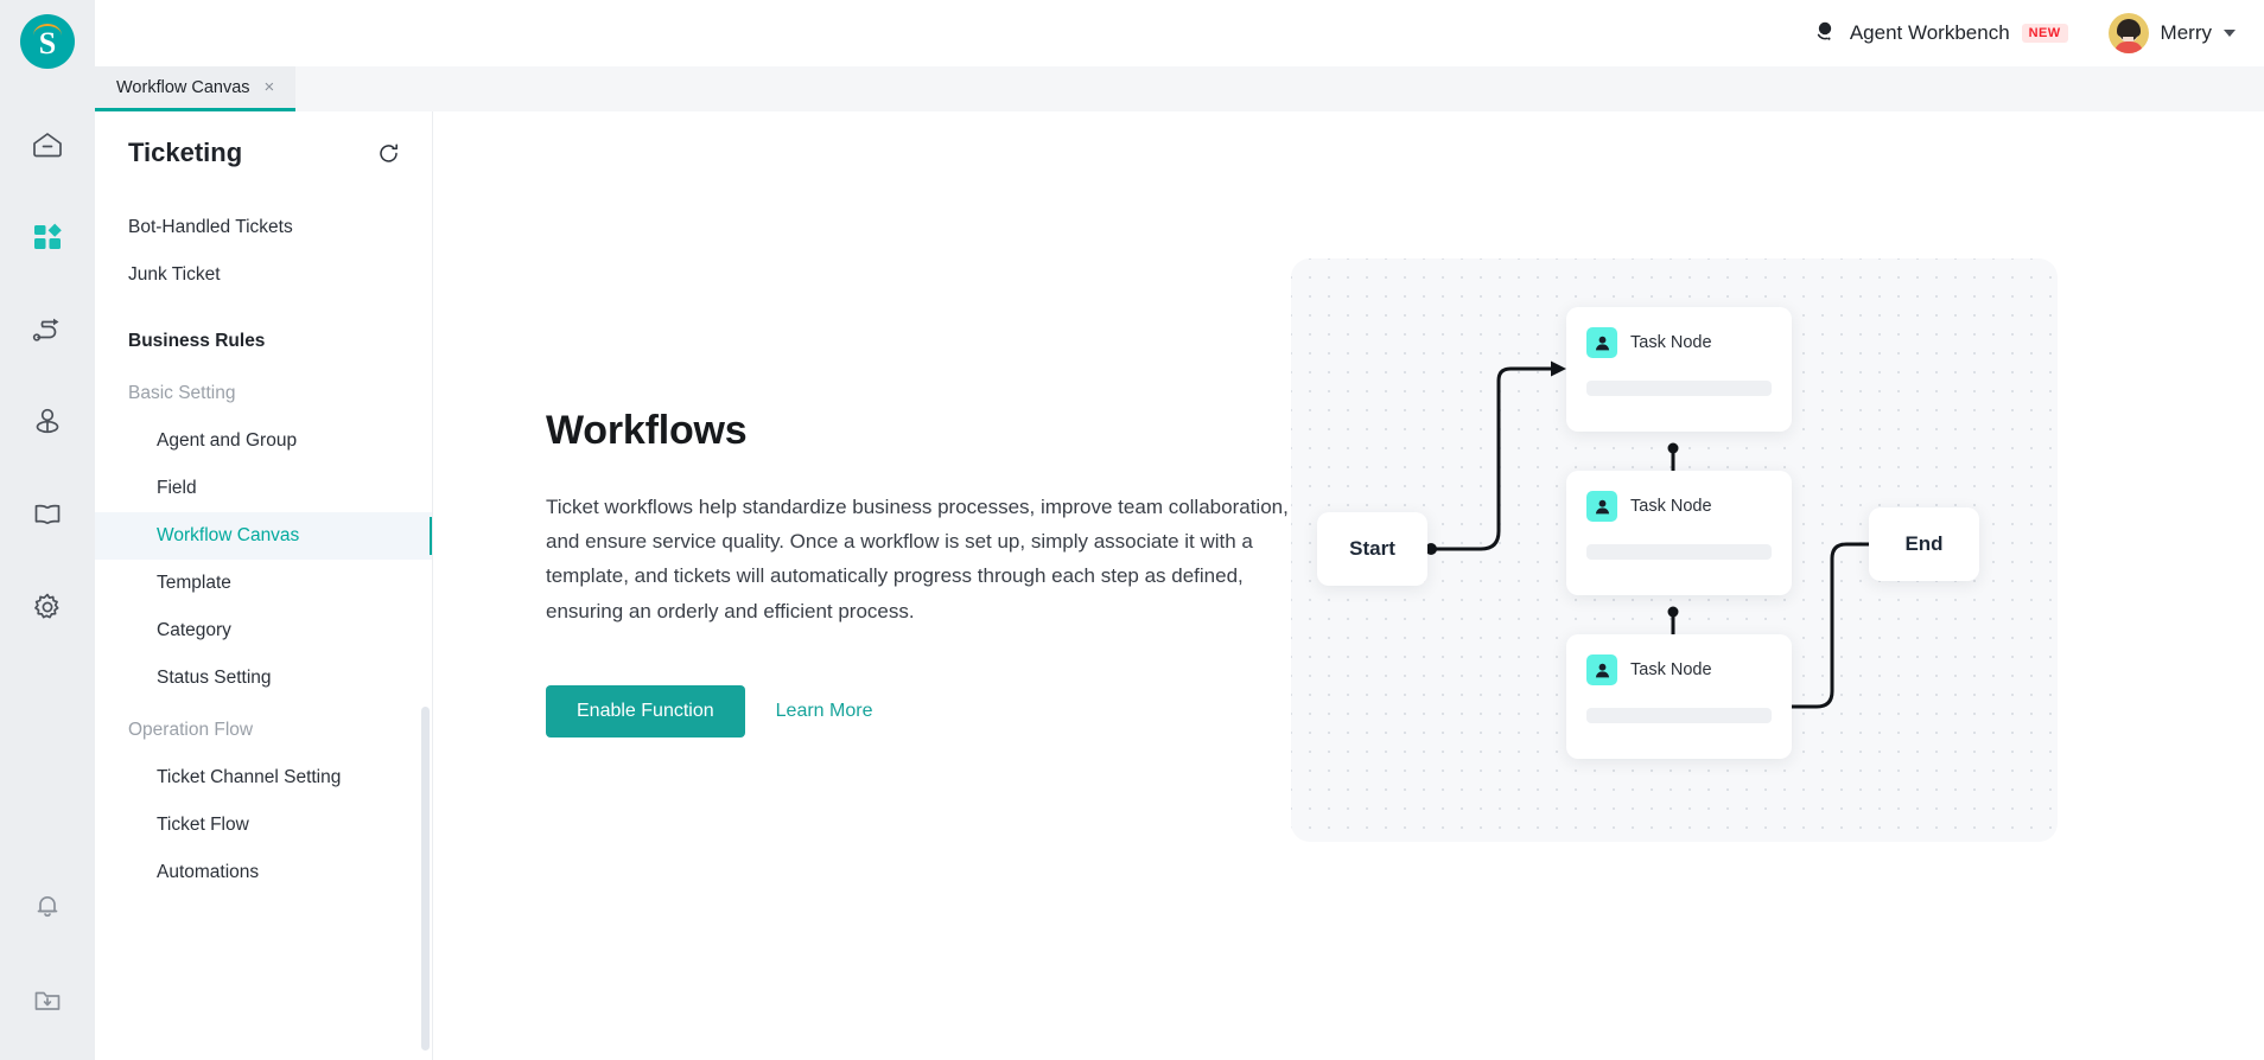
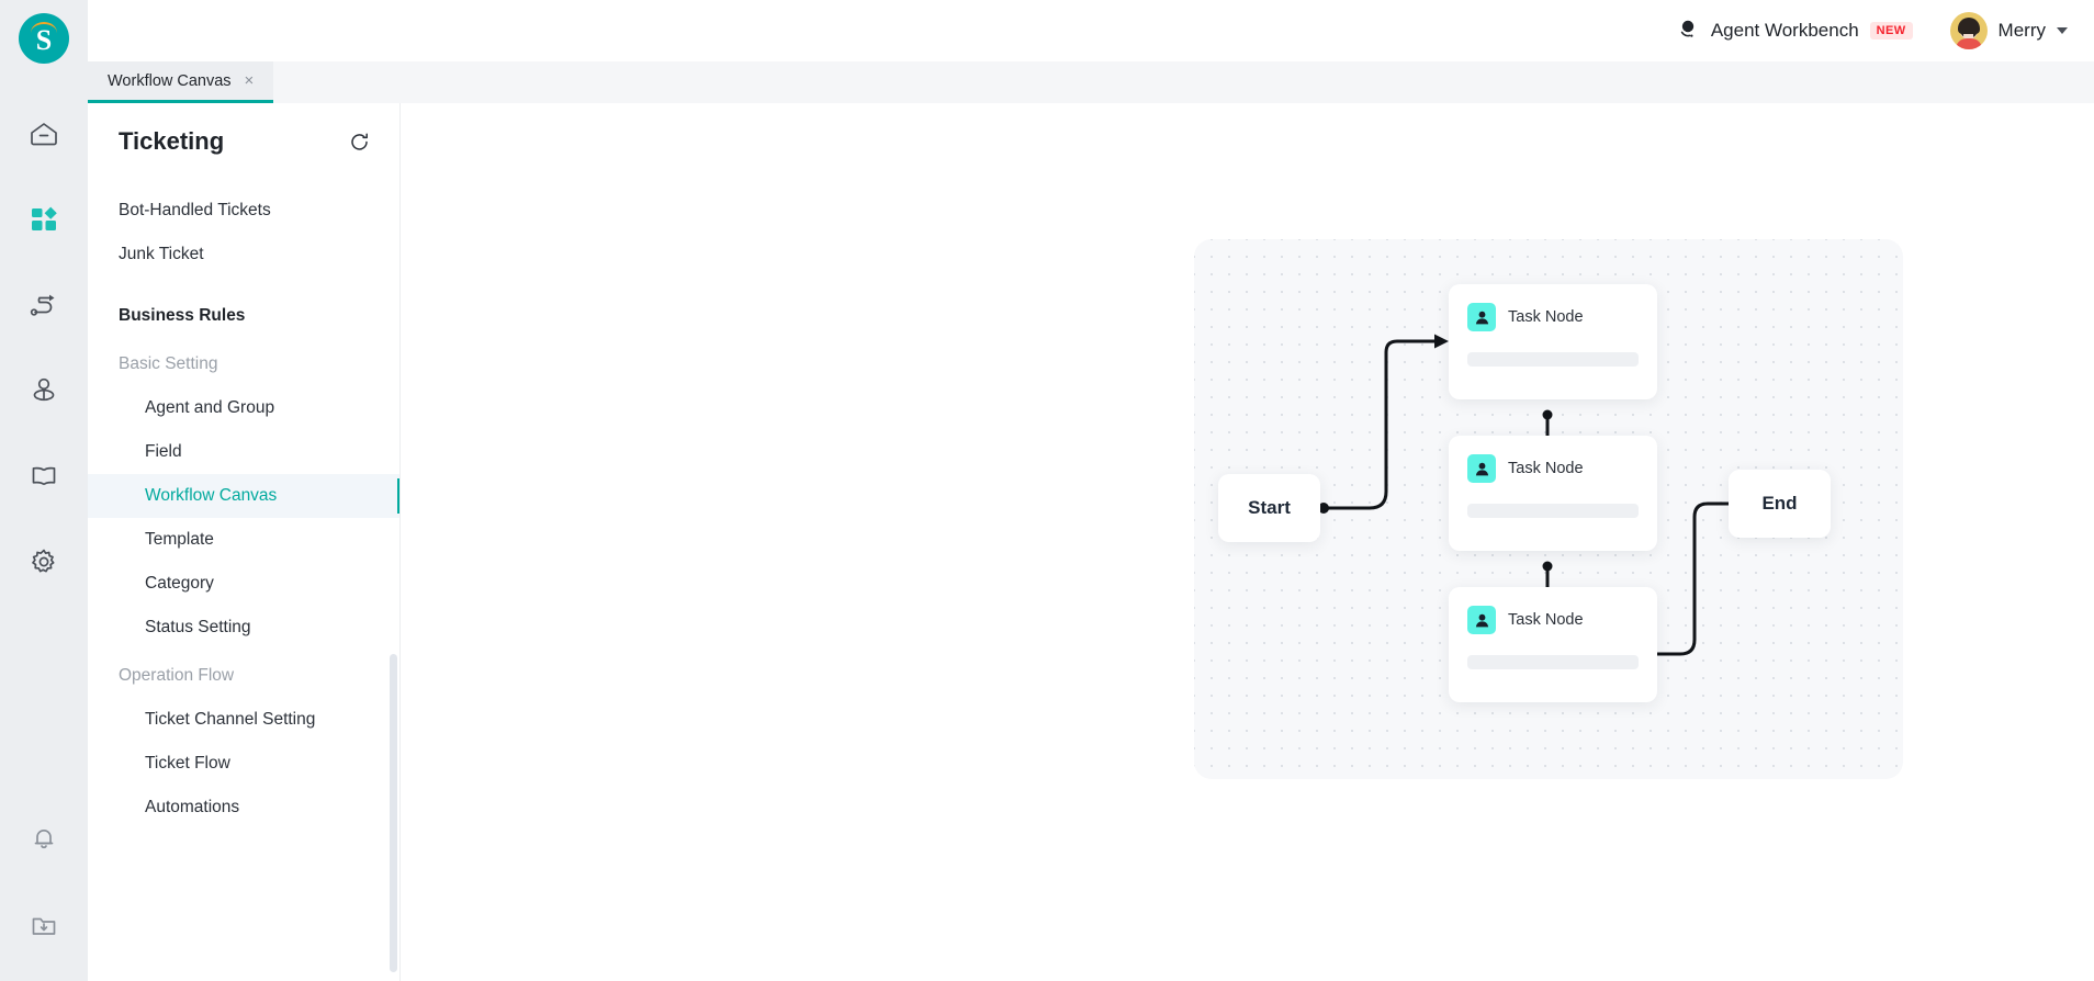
  S
  Agent Workbench
  NEW
  Merry
  Workflow Canvas
  ×
  Ticketing
  Bot-Handled Tickets
  Junk Ticket
  Business Rules
  Basic Setting
  Agent and Group
  Field
  Workflow Canvas
  Template
  Category
  Status Setting
  Operation Flow
  Ticket Channel Setting
  Ticket Flow
  Automations
- Workflows
- Ticket workflows help standardize business processes, improve team collaboration, and ensure service quality. Once a workflow is set up, simply associate it with a template, and tickets will automatically progress through each step as defined, ensuring an orderly and efficient process.
- Enable Function
- Learn More
  Start
  Task Node
  Task Node
  Task Node
  End
